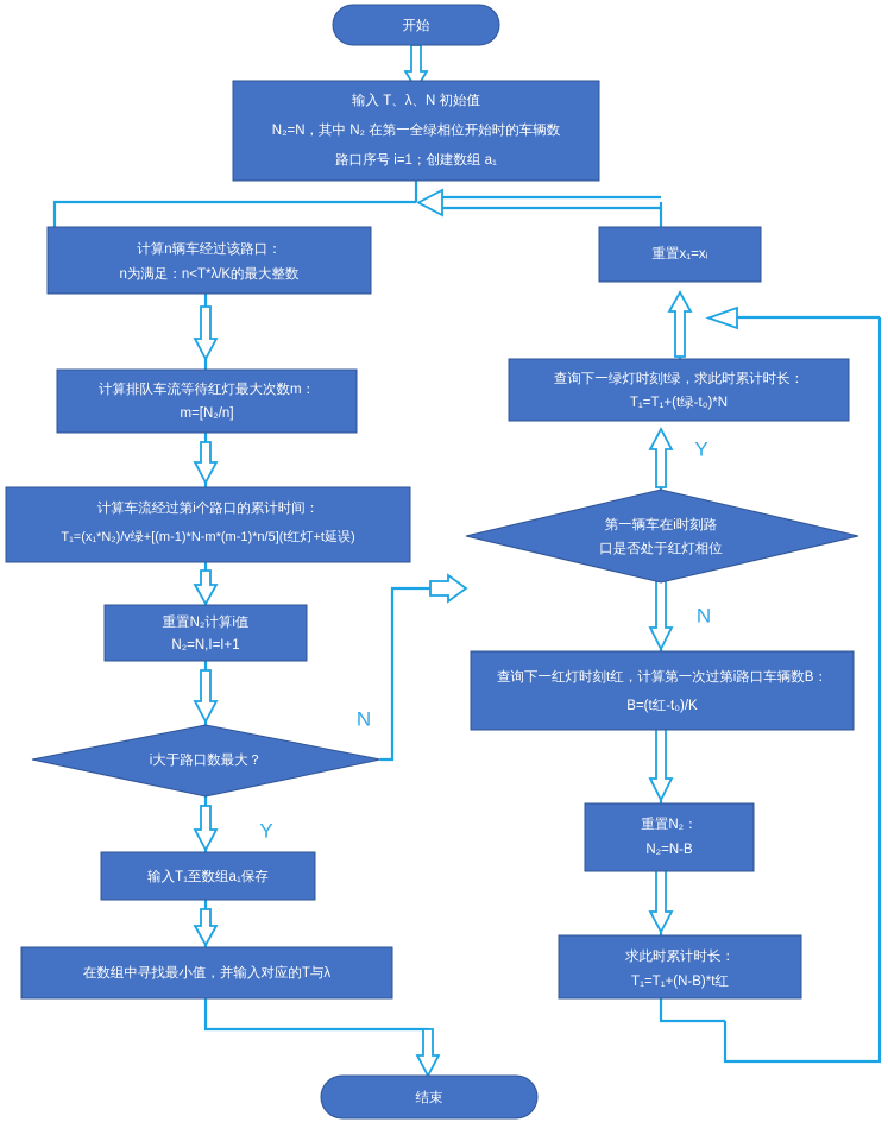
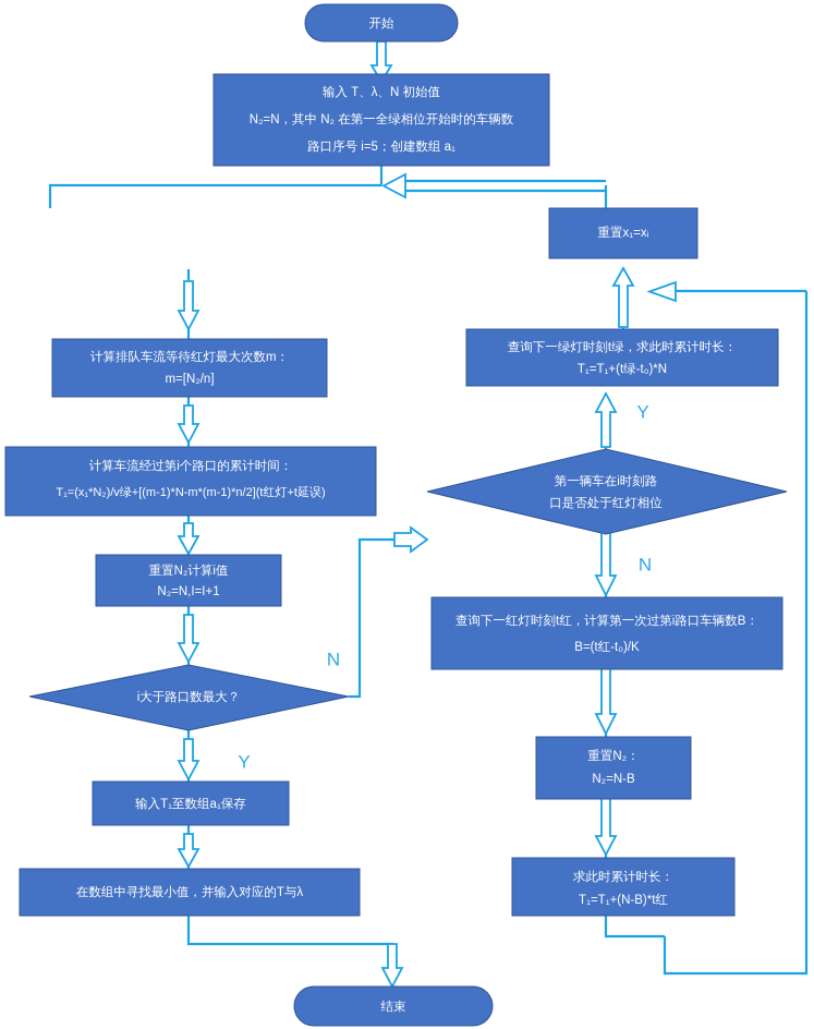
  开始
  输入 T、λ、N 初始值
  N₂=N，其中 N₂ 在第一全绿相位开始时的车辆数
- 路口序号 i=1；创建数组 a₁
+ 路口序号 i=5；创建数组 a₁
- 计算n辆车经过该路口：
- n为满足：n<T*λ/K的最大整数
  计算排队车流等待红灯最大次数m：
  m=[N₂/n]
  计算车流经过第i个路口的累计时间：
- T₁=(x₁*N₂)/v绿+[(m-1)*N-m*(m-1)*n/5](t红灯+t延误)
+ T₁=(x₁*N₂)/v绿+[(m-1)*N-m*(m-1)*n/2](t红灯+t延误)
  重置N₂计算i值
  N₂=N,I=I+1
  i大于路口数最大？
  输入T₁至数组a₁保存
  在数组中寻找最小值，并输入对应的T与λ
  结束
  重置x₁=xᵢ
  查询下一绿灯时刻t绿，求此时累计时长：
  T₁=T₁+(t绿-t₀)*N
  第一辆车在i时刻路
  口是否处于红灯相位
  查询下一红灯时刻t红，计算第一次过第i路口车辆数B：
  B=(t红-t₀)/K
  重置N₂：
  N₂=N-B
  求此时累计时长：
  T₁=T₁+(N-B)*t红
  N
  Y
  Y
  N
